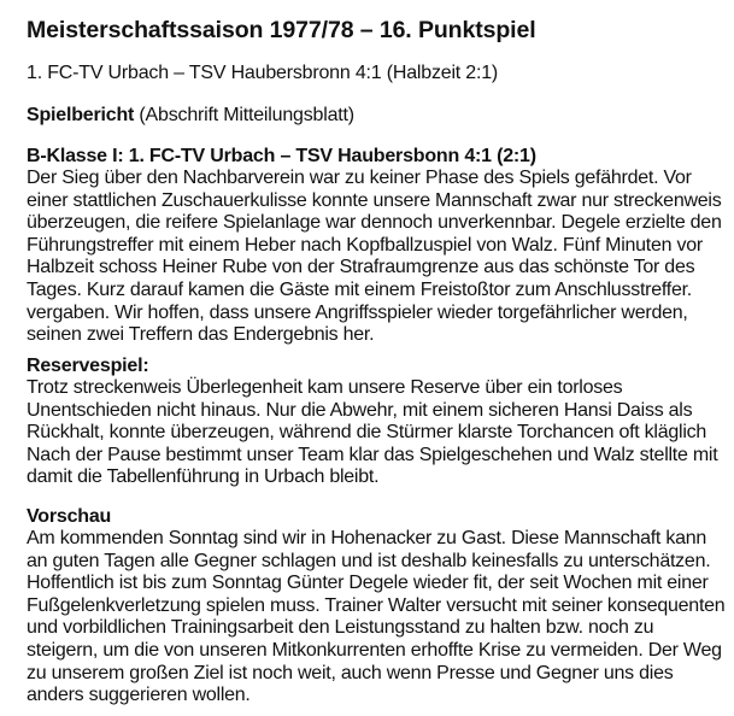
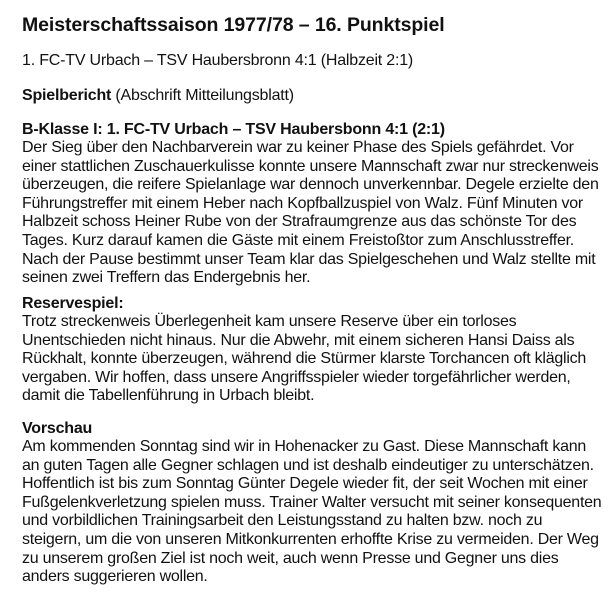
  Meisterschaftssaison 1977/78 – 16. Punktspiel
  1. FC-TV Urbach – TSV Haubersbronn 4:1 (Halbzeit 2:1)
  Spielbericht (Abschrift Mitteilungsblatt)
  B-Klasse I: 1. FC-TV Urbach – TSV Haubersbonn 4:1 (2:1)
  Der Sieg über den Nachbarverein war zu keiner Phase des Spiels gefährdet. Vor
  einer stattlichen Zuschauerkulisse konnte unsere Mannschaft zwar nur streckenweis
  überzeugen, die reifere Spielanlage war dennoch unverkennbar. Degele erzielte den
  Führungstreffer mit einem Heber nach Kopfballzuspiel von Walz. Fünf Minuten vor
  Halbzeit schoss Heiner Rube von der Strafraumgrenze aus das schönste Tor des
  Tages. Kurz darauf kamen die Gäste mit einem Freistoßtor zum Anschlusstreffer.
- vergaben. Wir hoffen, dass unsere Angriffsspieler wieder torgefährlicher werden,
+ Nach der Pause bestimmt unser Team klar das Spielgeschehen und Walz stellte mit
  seinen zwei Treffern das Endergebnis her.
  Reservespiel:
  Trotz streckenweis Überlegenheit kam unsere Reserve über ein torloses
  Unentschieden nicht hinaus. Nur die Abwehr, mit einem sicheren Hansi Daiss als
  Rückhalt, konnte überzeugen, während die Stürmer klarste Torchancen oft kläglich
- Nach der Pause bestimmt unser Team klar das Spielgeschehen und Walz stellte mit
+ vergaben. Wir hoffen, dass unsere Angriffsspieler wieder torgefährlicher werden,
  damit die Tabellenführung in Urbach bleibt.
  Vorschau
  Am kommenden Sonntag sind wir in Hohenacker zu Gast. Diese Mannschaft kann
- an guten Tagen alle Gegner schlagen und ist deshalb keinesfalls zu unterschätzen.
+ an guten Tagen alle Gegner schlagen und ist deshalb eindeutiger zu unterschätzen.
  Hoffentlich ist bis zum Sonntag Günter Degele wieder fit, der seit Wochen mit einer
  Fußgelenkverletzung spielen muss. Trainer Walter versucht mit seiner konsequenten
  und vorbildlichen Trainingsarbeit den Leistungsstand zu halten bzw. noch zu
  steigern, um die von unseren Mitkonkurrenten erhoffte Krise zu vermeiden. Der Weg
  zu unserem großen Ziel ist noch weit, auch wenn Presse und Gegner uns dies
  anders suggerieren wollen.
